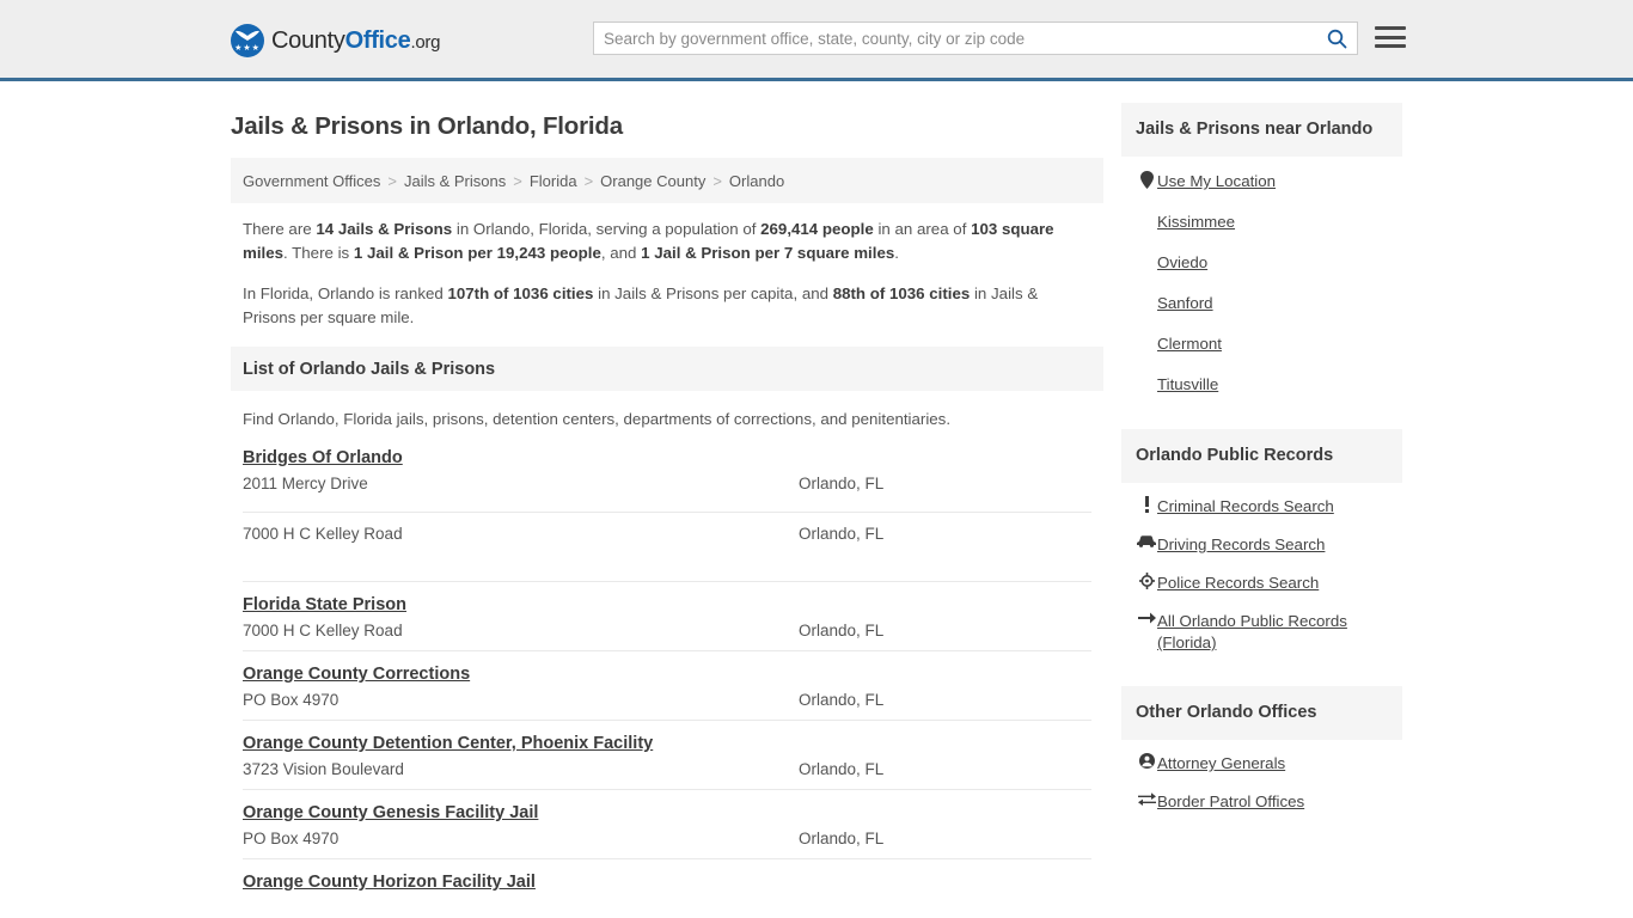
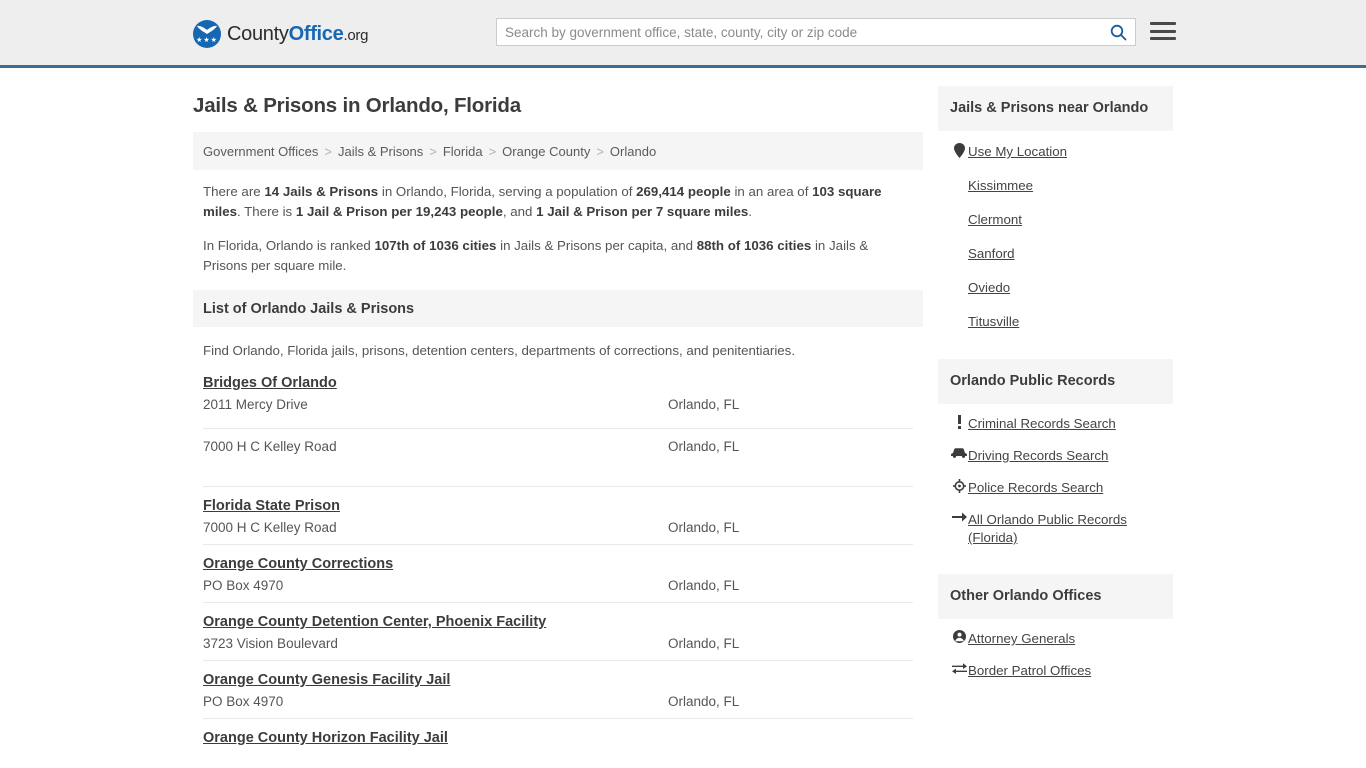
  CountyOffice.org
  Search by government office, state, county, city or zip code
  Jails & Prisons in Orlando, Florida
  Government Offices
  >
  Jails & Prisons
  >
  Florida
  >
  Orange County
  >
  Orlando
  There are 14 Jails & Prisons in Orlando, Florida, serving a population of 269,414 people in an area of 103 square miles. There is 1 Jail & Prison per 19,243 people, and 1 Jail & Prison per 7 square miles.
  In Florida, Orlando is ranked 107th of 1036 cities in Jails & Prisons per capita, and 88th of 1036 cities in Jails & Prisons per square mile.
  List of Orlando Jails & Prisons
  Find Orlando, Florida jails, prisons, detention centers, departments of corrections, and penitentiaries.
  Bridges Of Orlando
  2011 Mercy Drive
  Orlando, FL
  7000 H C Kelley Road
  Orlando, FL
  Florida State Prison
  7000 H C Kelley Road
  Orlando, FL
  Orange County Corrections
  PO Box 4970
  Orlando, FL
  Orange County Detention Center, Phoenix Facility
  3723 Vision Boulevard
  Orlando, FL
  Orange County Genesis Facility Jail
  PO Box 4970
  Orlando, FL
  Orange County Horizon Facility Jail
  Jails & Prisons near Orlando
  Use My Location
  Kissimmee
- Oviedo
+ Clermont
  Sanford
- Clermont
+ Oviedo
  Titusville
  Orlando Public Records
  Criminal Records Search
  Driving Records Search
  Police Records Search
  All Orlando Public Records (Florida)
  Other Orlando Offices
  Attorney Generals
  Border Patrol Offices
